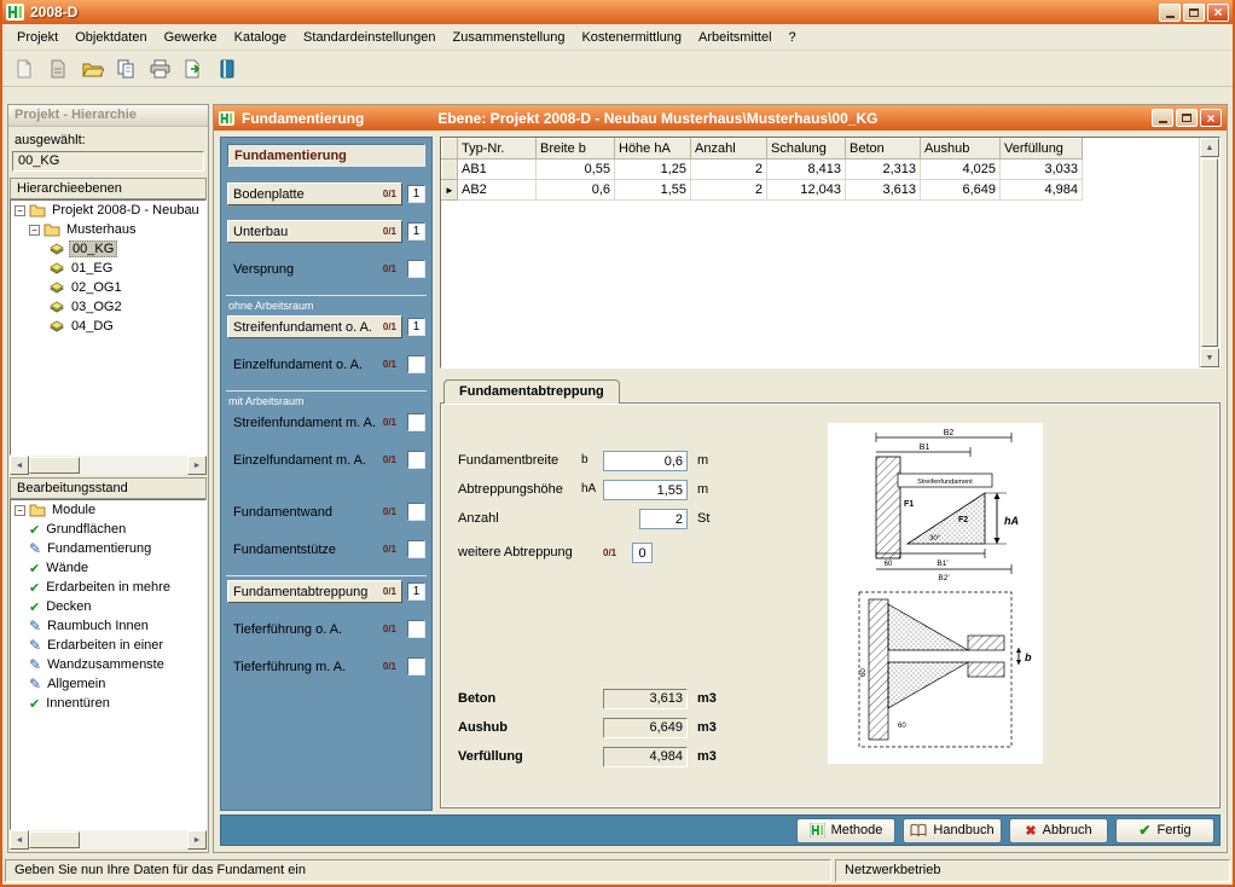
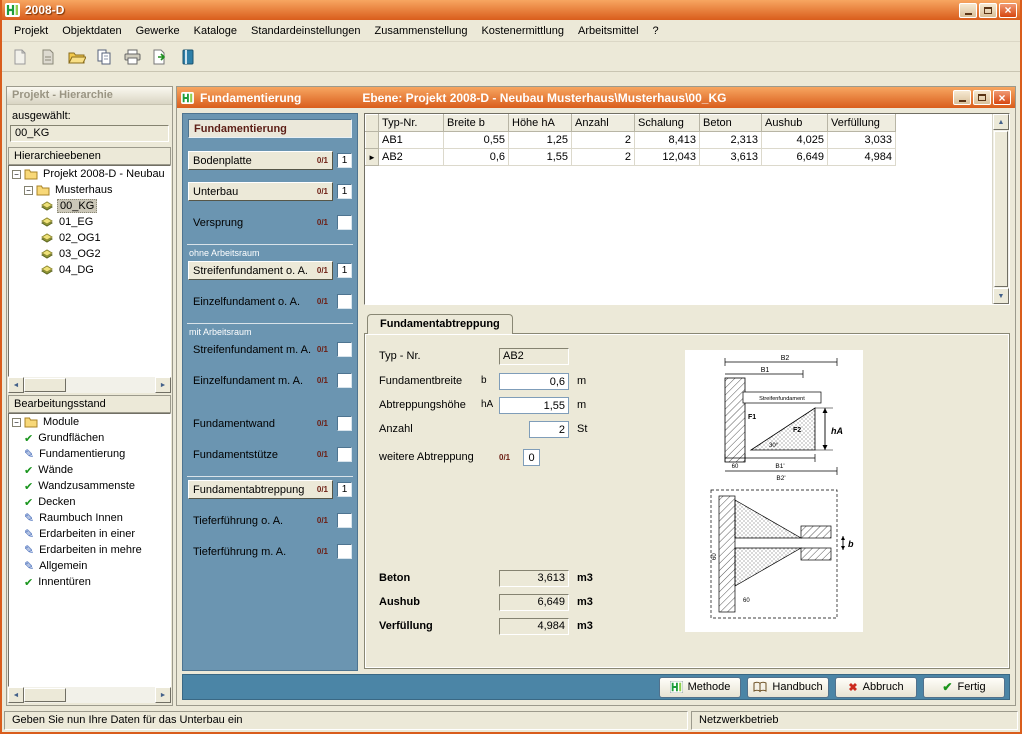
  2008-D
  Projekt
  Objektdaten
  Gewerke
  Kataloge
  Standardeinstellungen
  Zusammenstellung
  Kostenermittlung
  Arbeitsmittel
  ?
  Projekt - Hierarchie
  ausgewählt:
  00_KG
  Hierarchieebenen
  Projekt 2008-D - Neubau
  Musterhaus
  00_KG
  01_EG
  02_OG1
  03_OG2
  04_DG
  Bearbeitungsstand
  Module
  Grundflächen
  Fundamentierung
  Wände
- Erdarbeiten in mehre
+ Wandzusammenste
  Decken
  Raumbuch Innen
  Erdarbeiten in einer
- Wandzusammenste
+ Erdarbeiten in mehre
  Allgemein
  Innentüren
  Fundamentierung
  Ebene: Projekt 2008-D - Neubau Musterhaus\Musterhaus\00_KG
  Fundamentierung
  Bodenplatte
  0/1
  1
  Unterbau
  0/1
  1
  Versprung
  0/1
  ohne Arbeitsraum
  Streifenfundament o. A.
  0/1
  1
  Einzelfundament o. A.
  0/1
  mit Arbeitsraum
  Streifenfundament m. A.
  0/1
  Einzelfundament m. A.
  0/1
  Fundamentwand
  0/1
  Fundamentstütze
  0/1
  Fundamentabtreppung
  0/1
  1
  Tieferführung o. A.
  0/1
  Tieferführung m. A.
  0/1
  	Typ-Nr.	Breite b	Höhe hA	Anzahl	Schalung	Beton	Aushub	Verfüllung
  	AB1	0,55	1,25	2	8,413	2,313	4,025	3,033
  	AB2	0,6	1,55	2	12,043	3,613	6,649	4,984
  Fundamentabtreppung
+ Typ - Nr.
+ AB2
  Fundamentbreite
  b
  0,6
  m
  Abtreppungshöhe
  hA
  1,55
  m
  Anzahl
  2
  St
  weitere Abtreppung
  0/1
  0
  Beton
  3,613
  m3
  Aushub
  6,649
  m3
  Verfüllung
  4,984
  m3
  hA
  b
  Methode
  Handbuch
  Abbruch
  Fertig
- Geben Sie nun Ihre Daten für das Fundament ein
+ Geben Sie nun Ihre Daten für das Unterbau ein
  Netzwerkbetrieb
